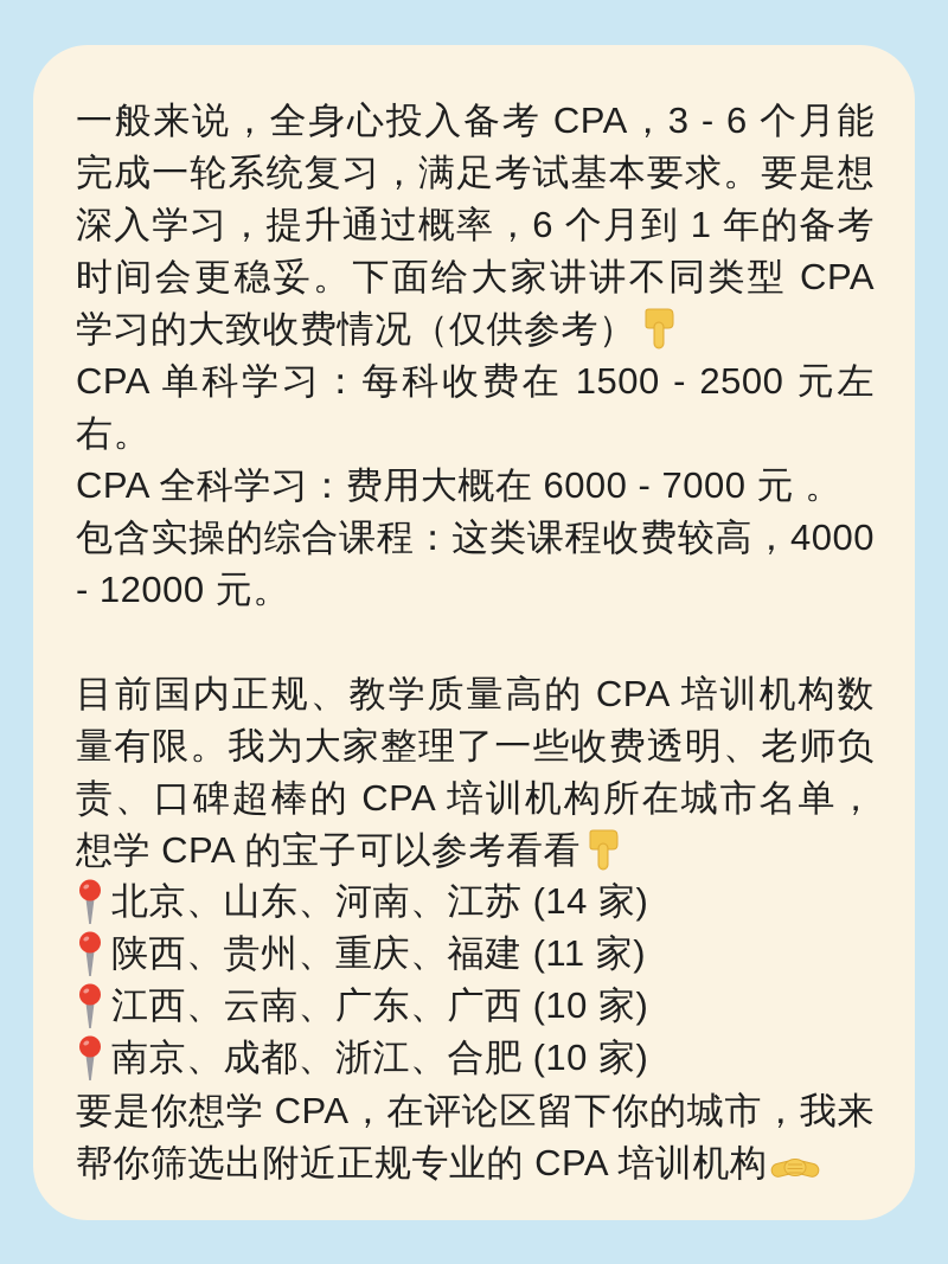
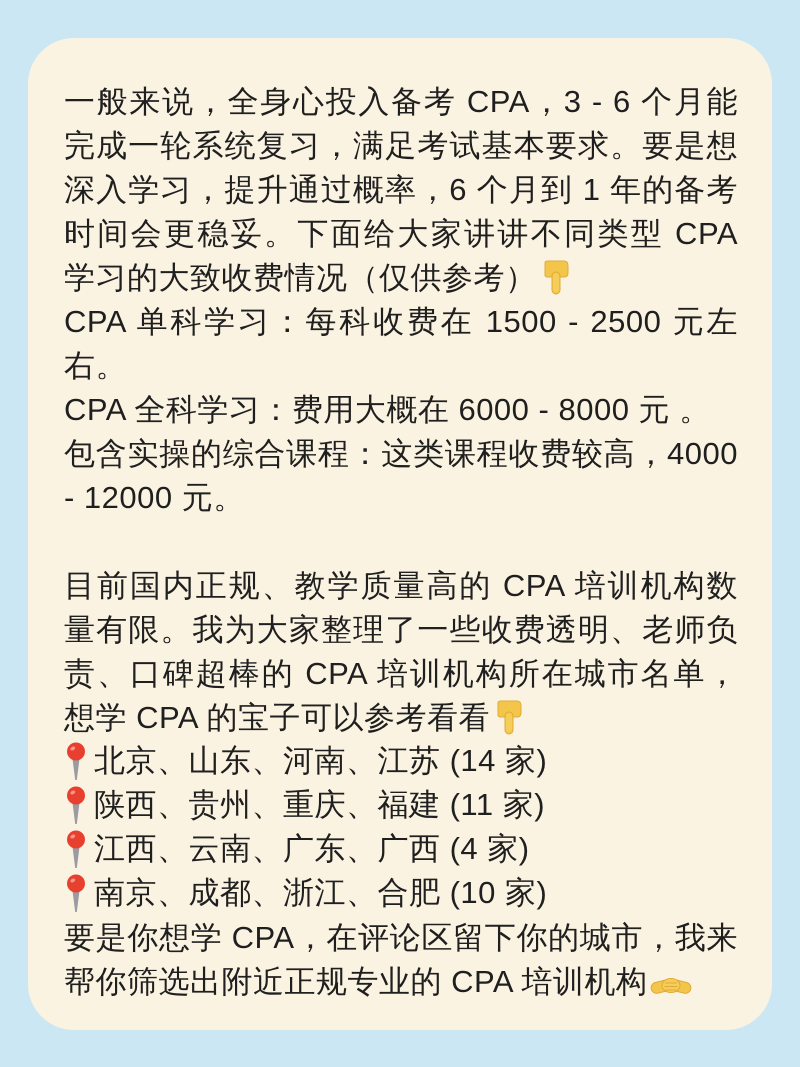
  一般来说，全身心投入备考 CPA，3 - 6 个月能完成一轮系统复习，满足考试基本要求。要是想深入学习，提升通过概率，6 个月到 1 年的备考时间会更稳妥。下面给大家讲讲不同类型 CPA 学习的大致收费情况（仅供参考）
  CPA 单科学习：每科收费在 1500 - 2500 元左右。
- CPA 全科学习：费用大概在 6000 - 7000 元 。
+ CPA 全科学习：费用大概在 6000 - 8000 元 。
  包含实操的综合课程：这类课程收费较高，4000 - 12000 元。
  目前国内正规、教学质量高的 CPA 培训机构数量有限。我为大家整理了一些收费透明、老师负责、口碑超棒的 CPA 培训机构所在城市名单，想学 CPA 的宝子可以参考看看
  北京、山东、河南、江苏 (14 家)
  陕西、贵州、重庆、福建 (11 家)
- 江西、云南、广东、广西 (10 家)
+ 江西、云南、广东、广西 (4 家)
  南京、成都、浙江、合肥 (10 家)
  要是你想学 CPA，在评论区留下你的城市，我来帮你筛选出附近正规专业的 CPA 培训机构
